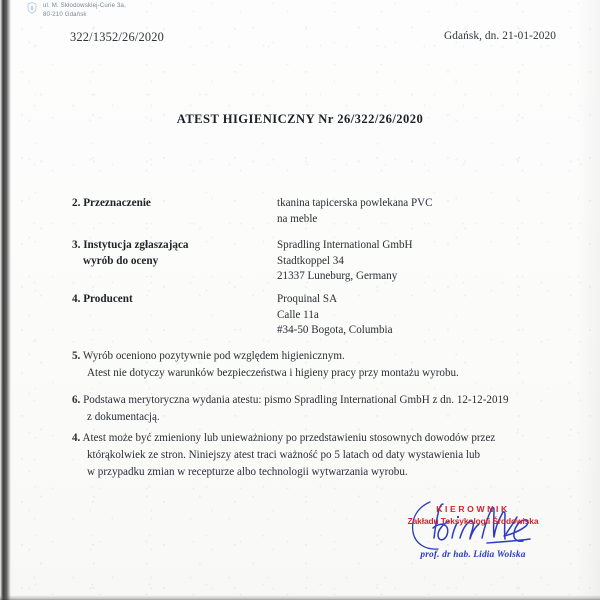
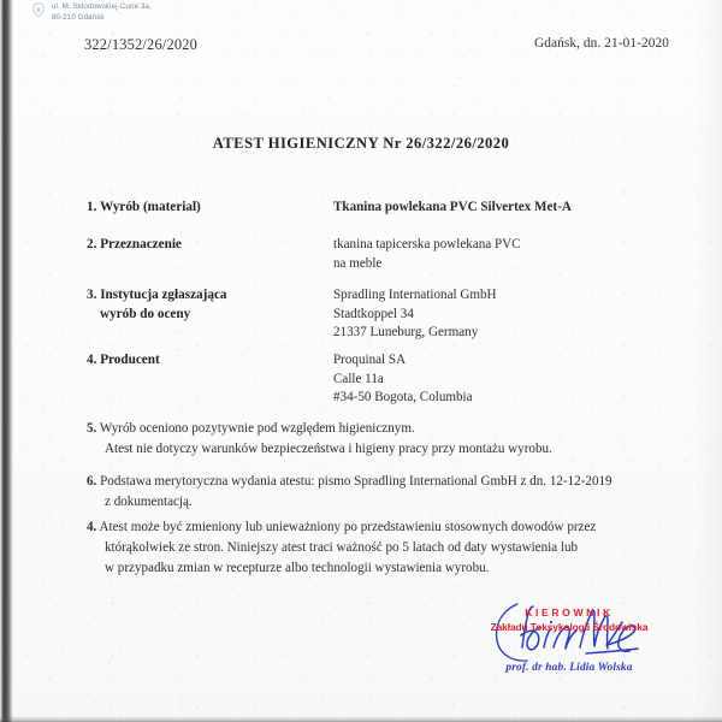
  322/1352/26/2020
  Gdańsk, dn. 21-01-2020
  ATEST HIGIENICZNY Nr 26/322/26/2020
+ 1. Wyrób (material)
+ Tkanina powlekana PVC Silvertex Met-A
  2. Przeznaczenie
  tkanina tapicerska powlekana PVC
  na meble
  3. Instytucja zgłaszająca
  wyrób do oceny
  Spradling International GmbH
  Stadtkoppel 34
  21337 Luneburg, Germany
  4. Producent
  Proquinal SA
  Calle 11a
  #34-50 Bogota, Columbia
  5. Wyrób oceniono pozytywnie pod względem higienicznym.
  Atest nie dotyczy warunków bezpieczeństwa i higieny pracy przy montażu wyrobu.
  6. Podstawa merytoryczna wydania atestu: pismo Spradling International GmbH z dn. 12-12-2019
  z dokumentacją.
  4. Atest może być zmieniony lub unieważniony po przedstawieniu stosownych dowodów przez
  którąkolwiek ze stron. Niniejszy atest traci ważność po 5 latach od daty wystawienia lub
- w przypadku zmian w recepturze albo technologii wytwarzania wyrobu.
+ w przypadku zmian w recepturze albo technologii wystawienia wyrobu.
  KIEROWNIK
  Zakładu Toksykologii Środowiska
  prof. dr hab. Lidia Wolska
